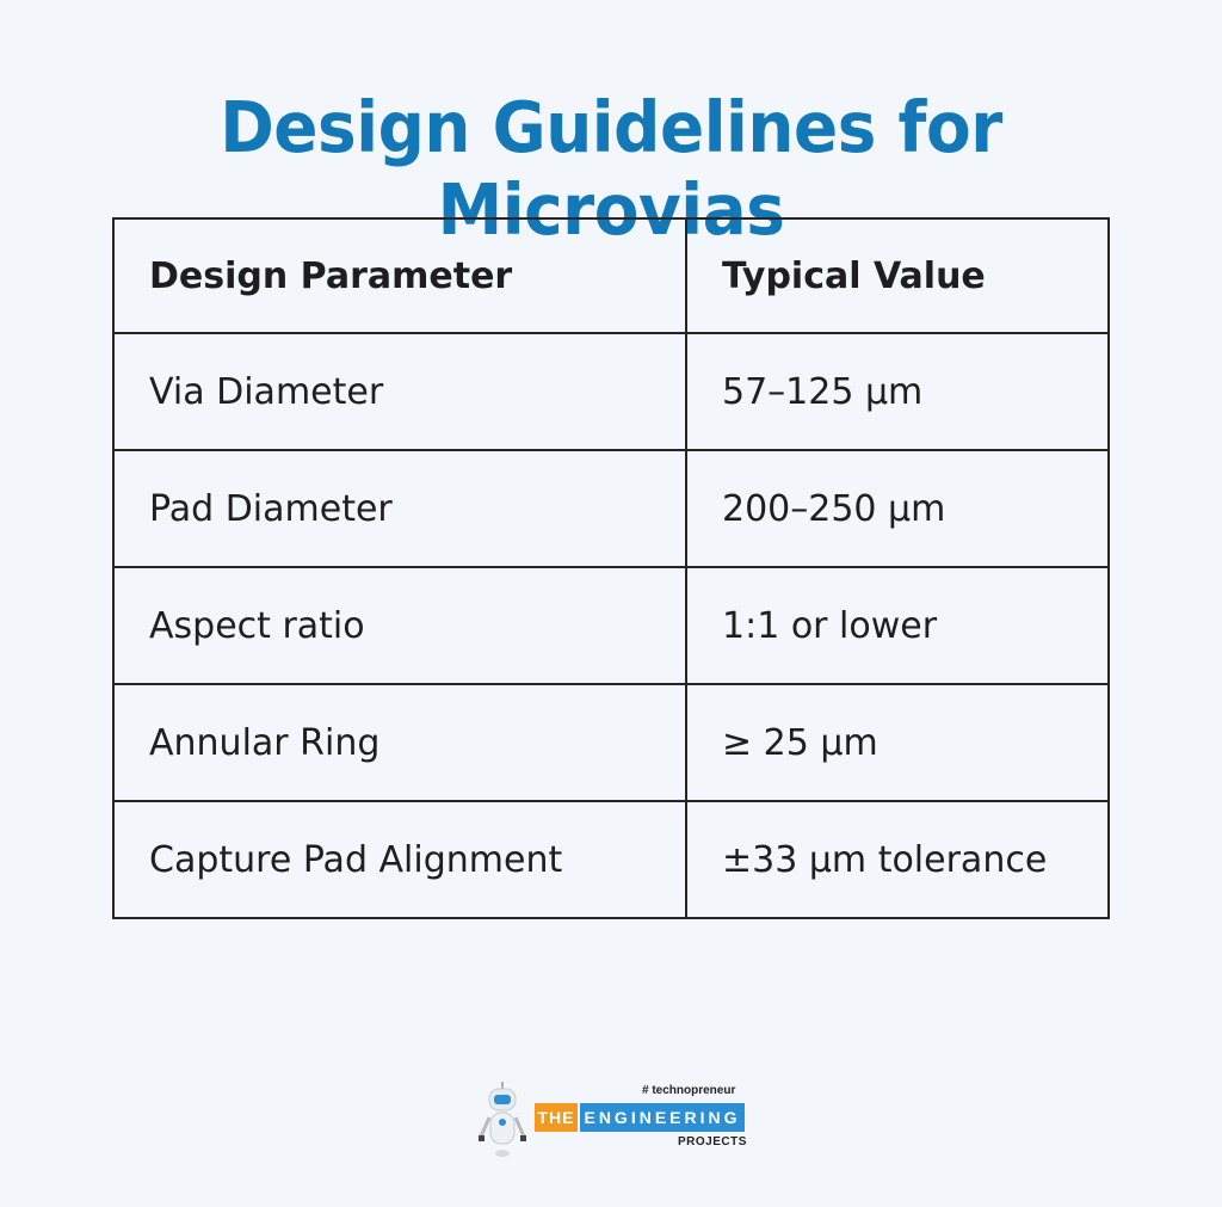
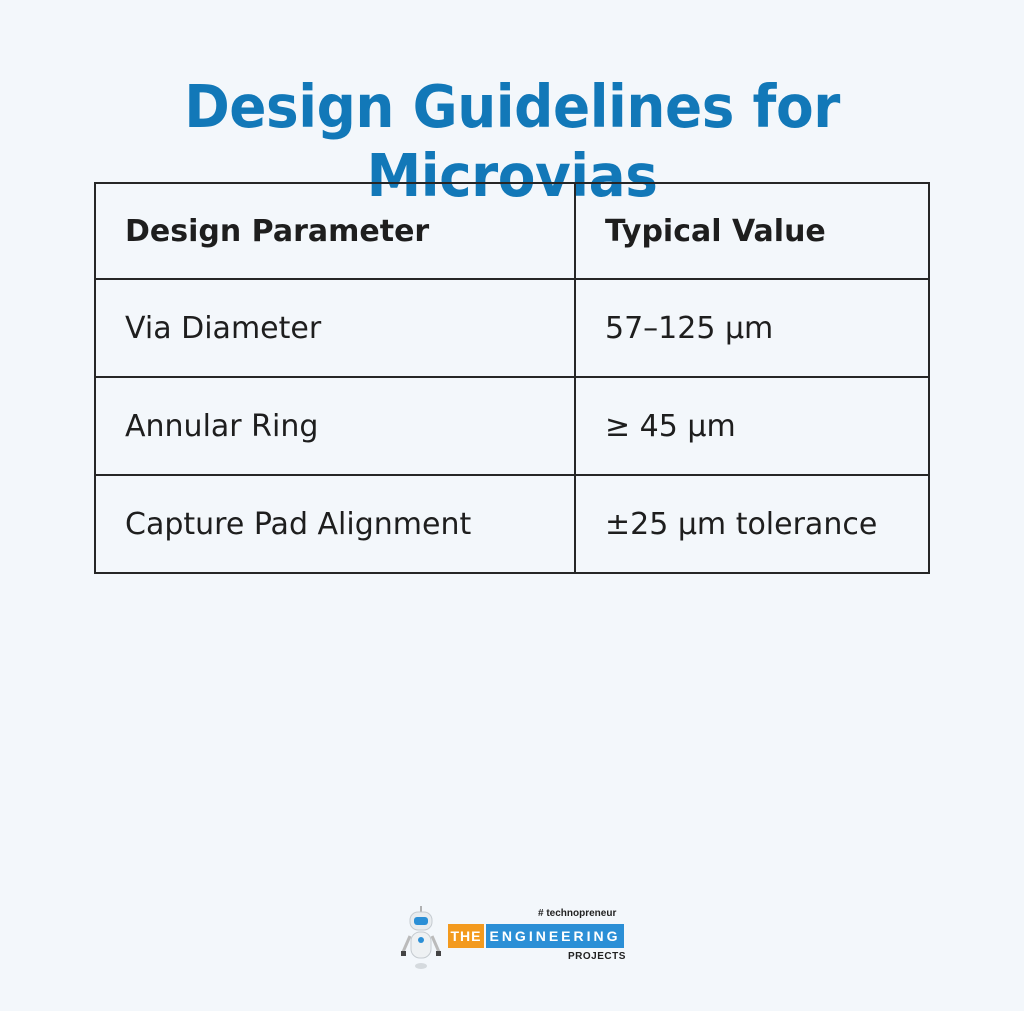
  Design Guidelines for Microvias
  Design Parameter	Typical Value
  Via Diameter	57–125 µm
- Pad Diameter	200–250 µm
- Aspect ratio	1:1 or lower
- Annular Ring	≥ 25 µm
+ Annular Ring	≥ 45 µm
- Capture Pad Alignment	±33 µm tolerance
+ Capture Pad Alignment	±25 µm tolerance
  # technopreneur
  THE
  ENGINEERING
  PROJECTS
